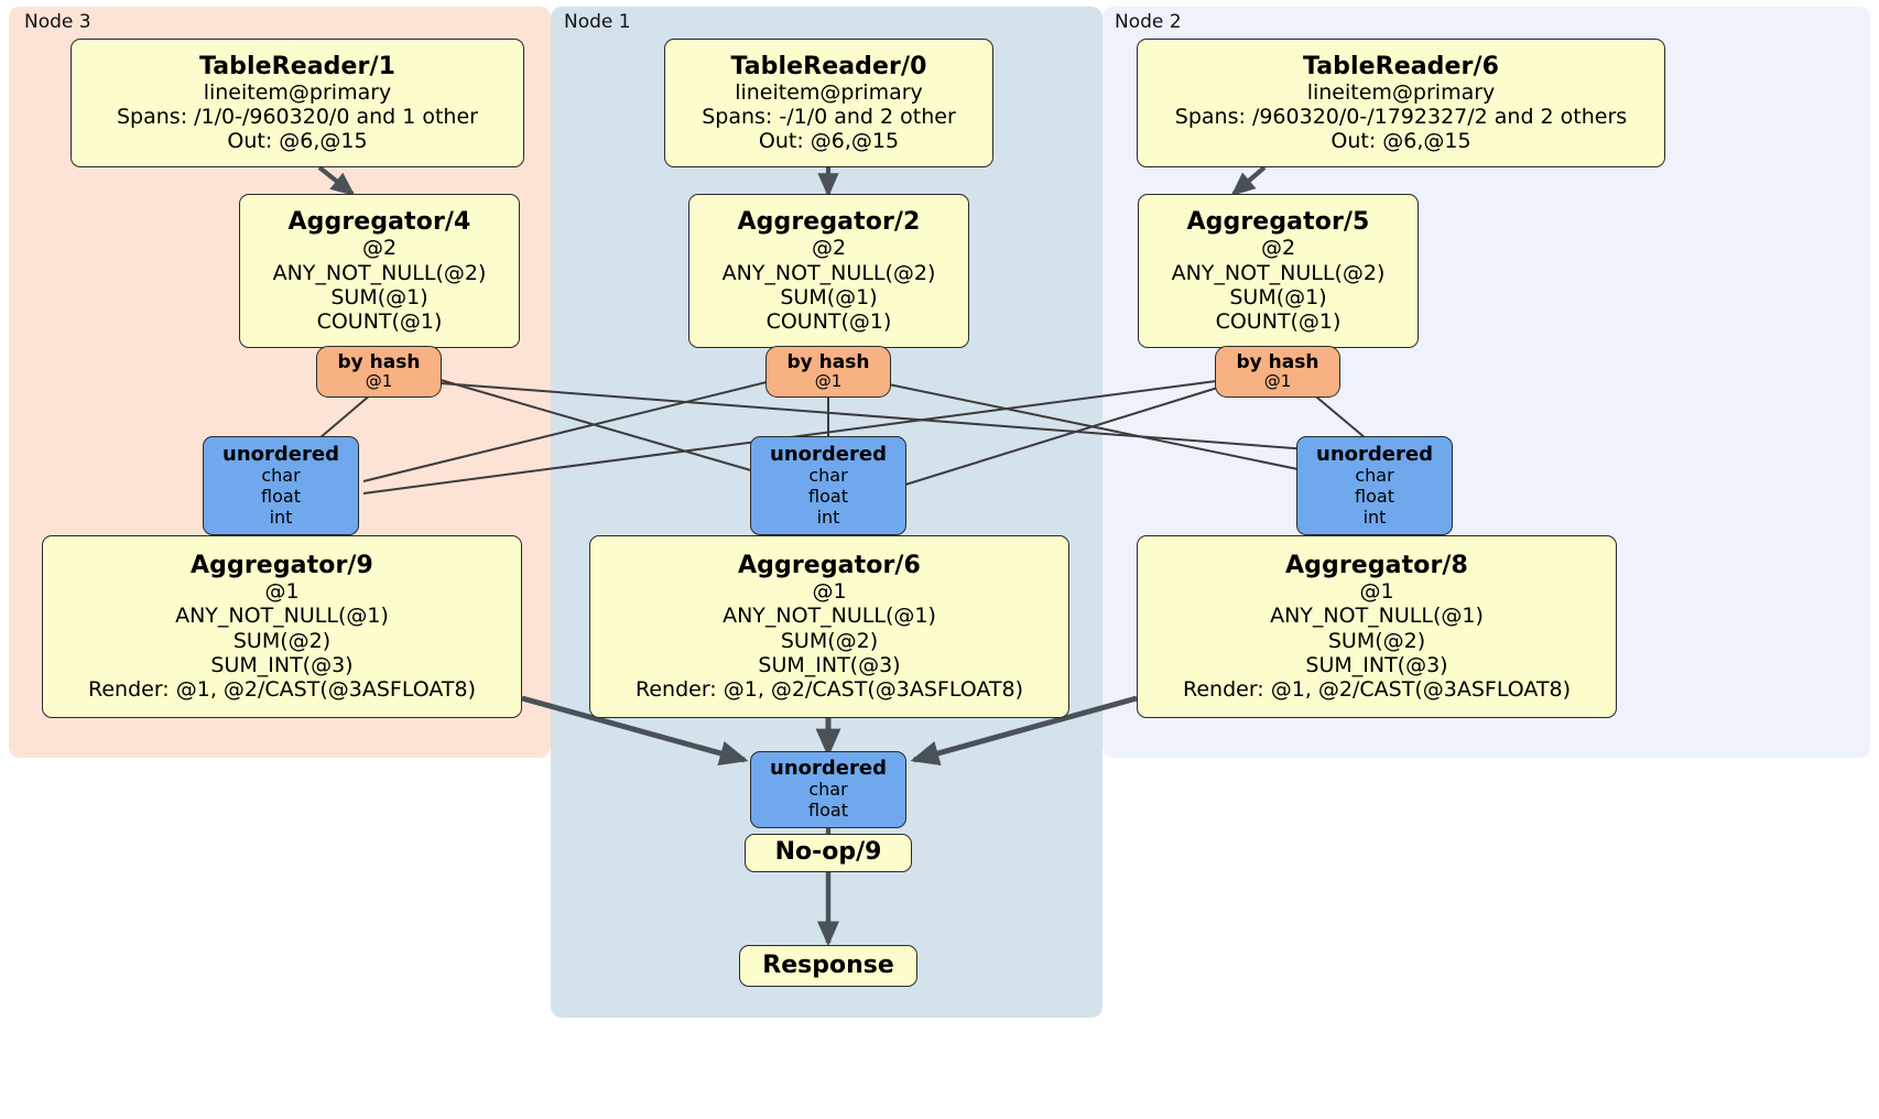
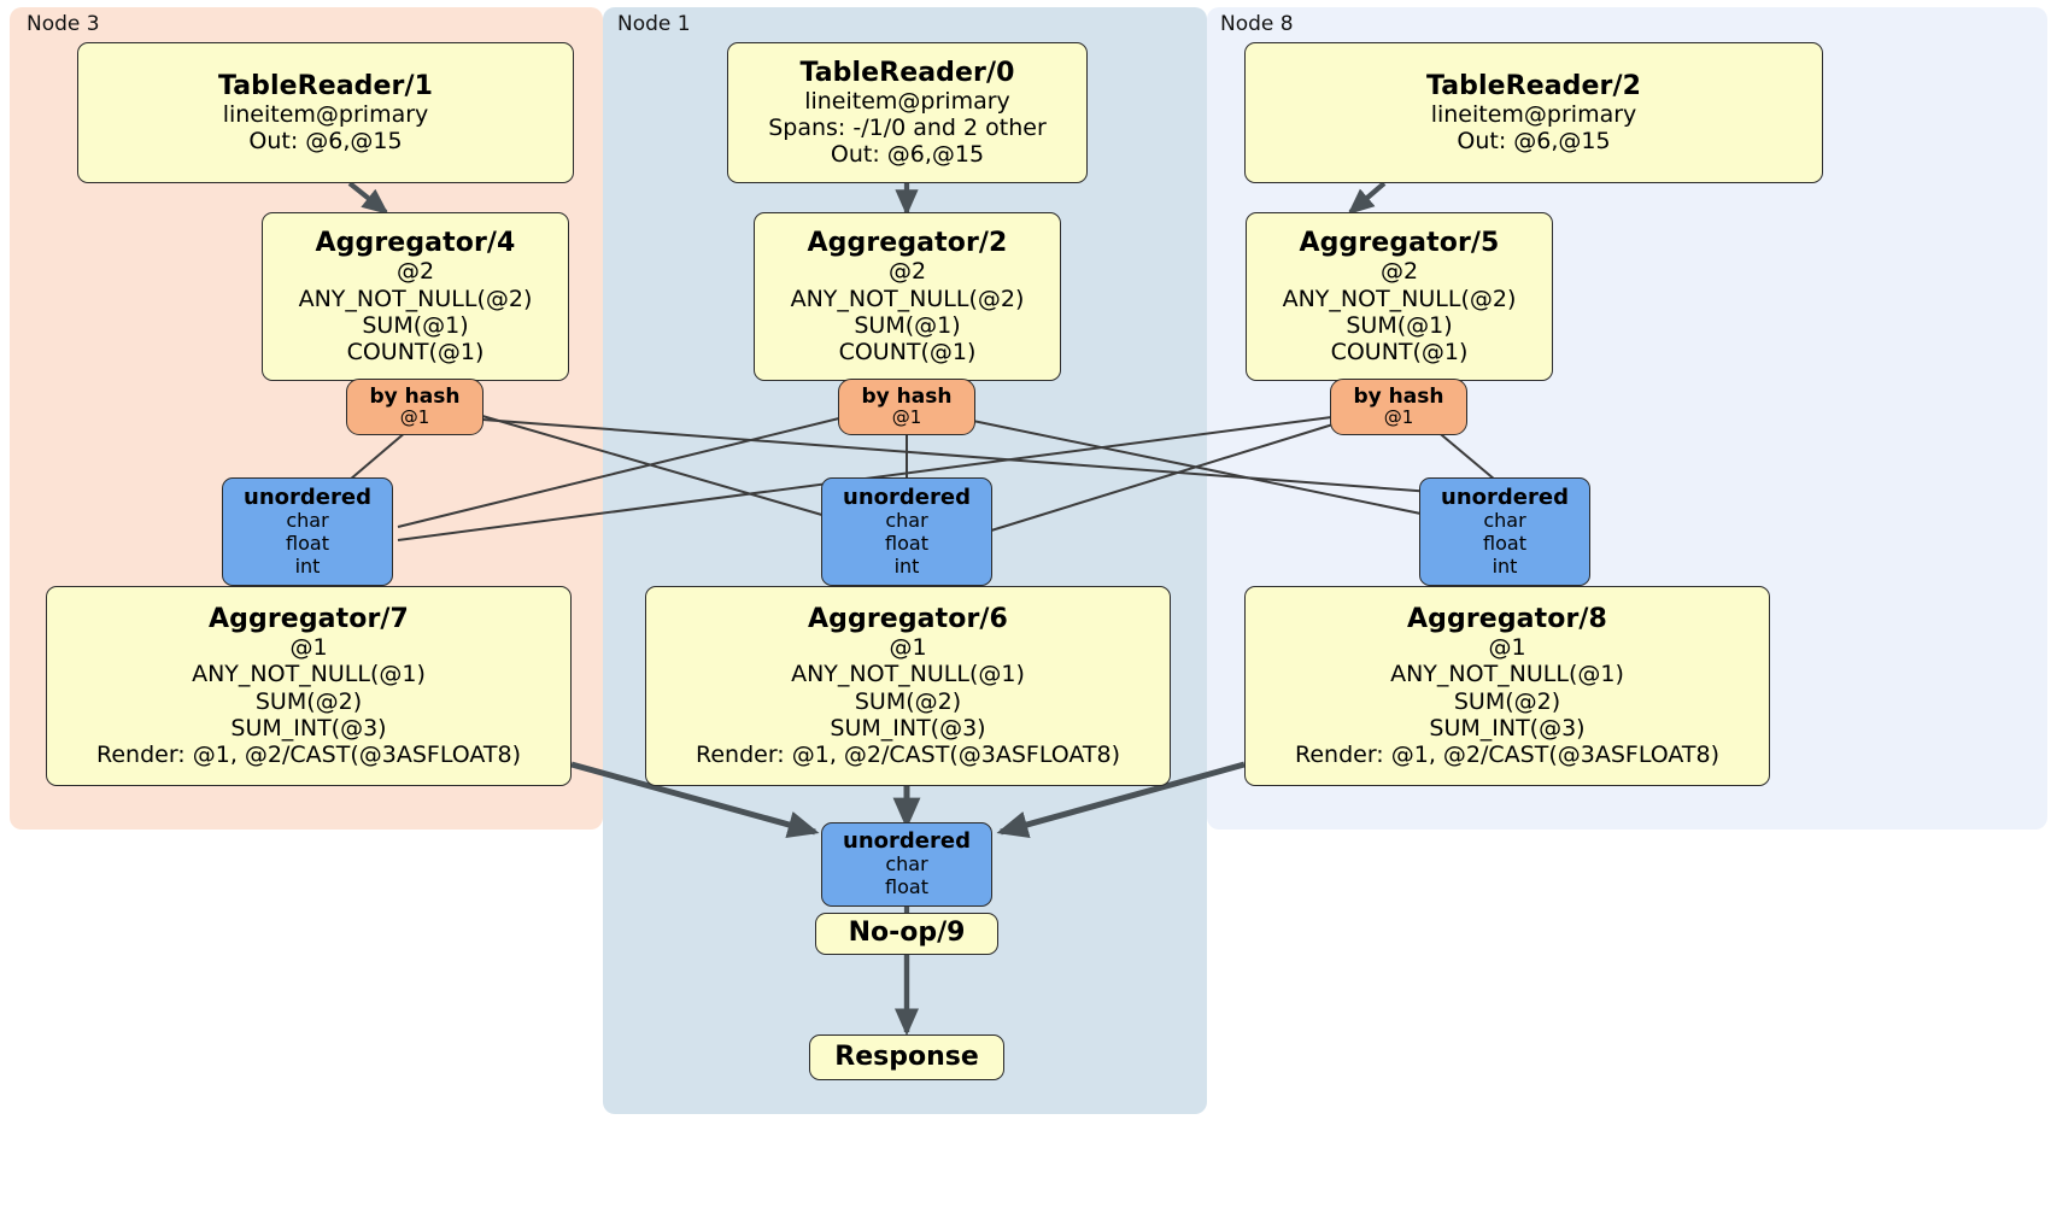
  Node 3
  Node 1
- Node 2
+ Node 8
  TableReader/1
  lineitem@primary
- Spans: /1/0-/960320/0 and 1 other
  Out: @6,@15
  TableReader/0
  lineitem@primary
  Spans: -/1/0 and 2 other
  Out: @6,@15
- TableReader/6
+ TableReader/2
  lineitem@primary
- Spans: /960320/0-/1792327/2 and 2 others
  Out: @6,@15
  Aggregator/4
  @2
  ANY_NOT_NULL(@2)
  SUM(@1)
  COUNT(@1)
  Aggregator/2
  @2
  ANY_NOT_NULL(@2)
  SUM(@1)
  COUNT(@1)
  Aggregator/5
  @2
  ANY_NOT_NULL(@2)
  SUM(@1)
  COUNT(@1)
  by hash
  @1
  by hash
  @1
  by hash
  @1
  unordered
  char
  float
  int
  unordered
  char
  float
  int
  unordered
  char
  float
  int
- Aggregator/9
+ Aggregator/7
  @1
  ANY_NOT_NULL(@1)
  SUM(@2)
  SUM_INT(@3)
  Render: @1, @2/CAST(@3ASFLOAT8)
  Aggregator/6
  @1
  ANY_NOT_NULL(@1)
  SUM(@2)
  SUM_INT(@3)
  Render: @1, @2/CAST(@3ASFLOAT8)
  Aggregator/8
  @1
  ANY_NOT_NULL(@1)
  SUM(@2)
  SUM_INT(@3)
  Render: @1, @2/CAST(@3ASFLOAT8)
  unordered
  char
  float
  No-op/9
  Response
